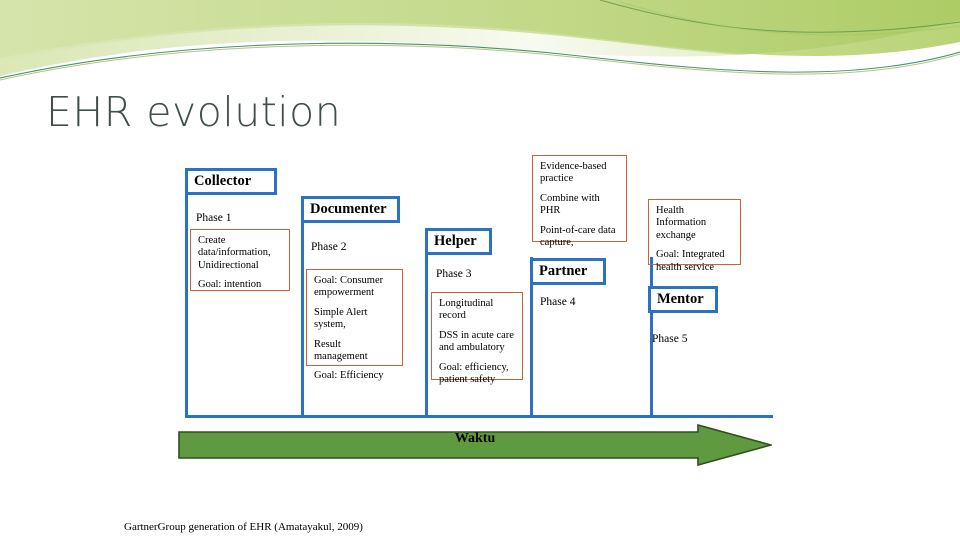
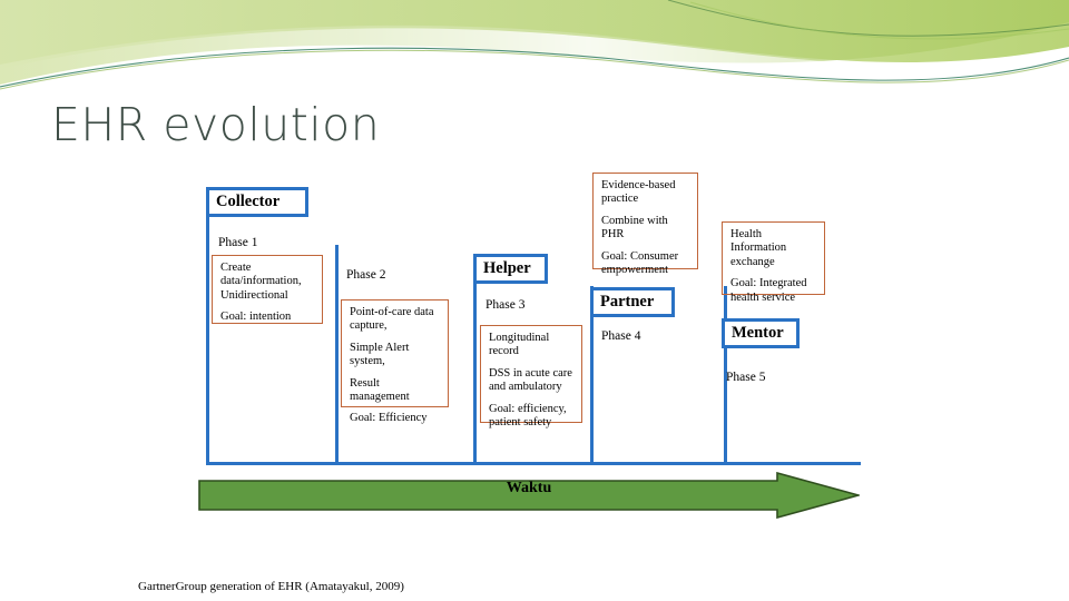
  EHR evolution
  Collector
  Phase 1
  Create data/information, Unidirectional
  Goal: intention
- Documenter
  Phase 2
- Goal: Consumer empowerment
+ Point-of-care data capture,
  Simple Alert system,
  Result management
  Goal: Efficiency
  Helper
  Phase 3
  Longitudinal record
  DSS in acute care and ambulatory
  Goal: efficiency, patient safety
  Evidence-based practice
  Combine with PHR
- Point-of-care data capture,
+ Goal: Consumer empowerment
  Partner
  Phase 4
  Health Information exchange
  Goal: Integrated health service
  Mentor
  Phase 5
  Waktu
  GartnerGroup generation of EHR (Amatayakul, 2009)
